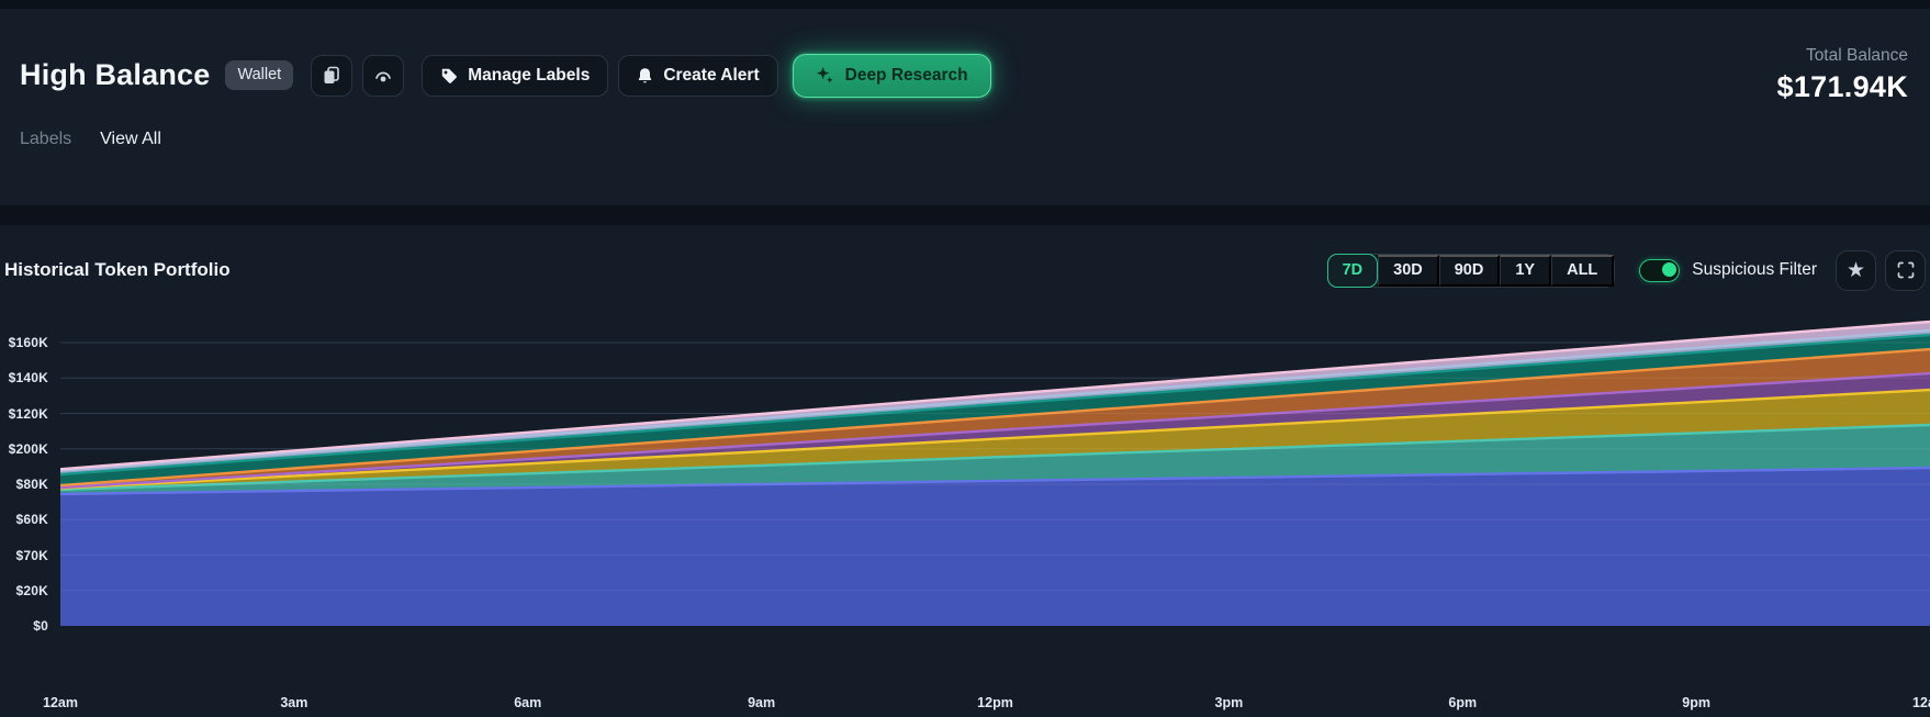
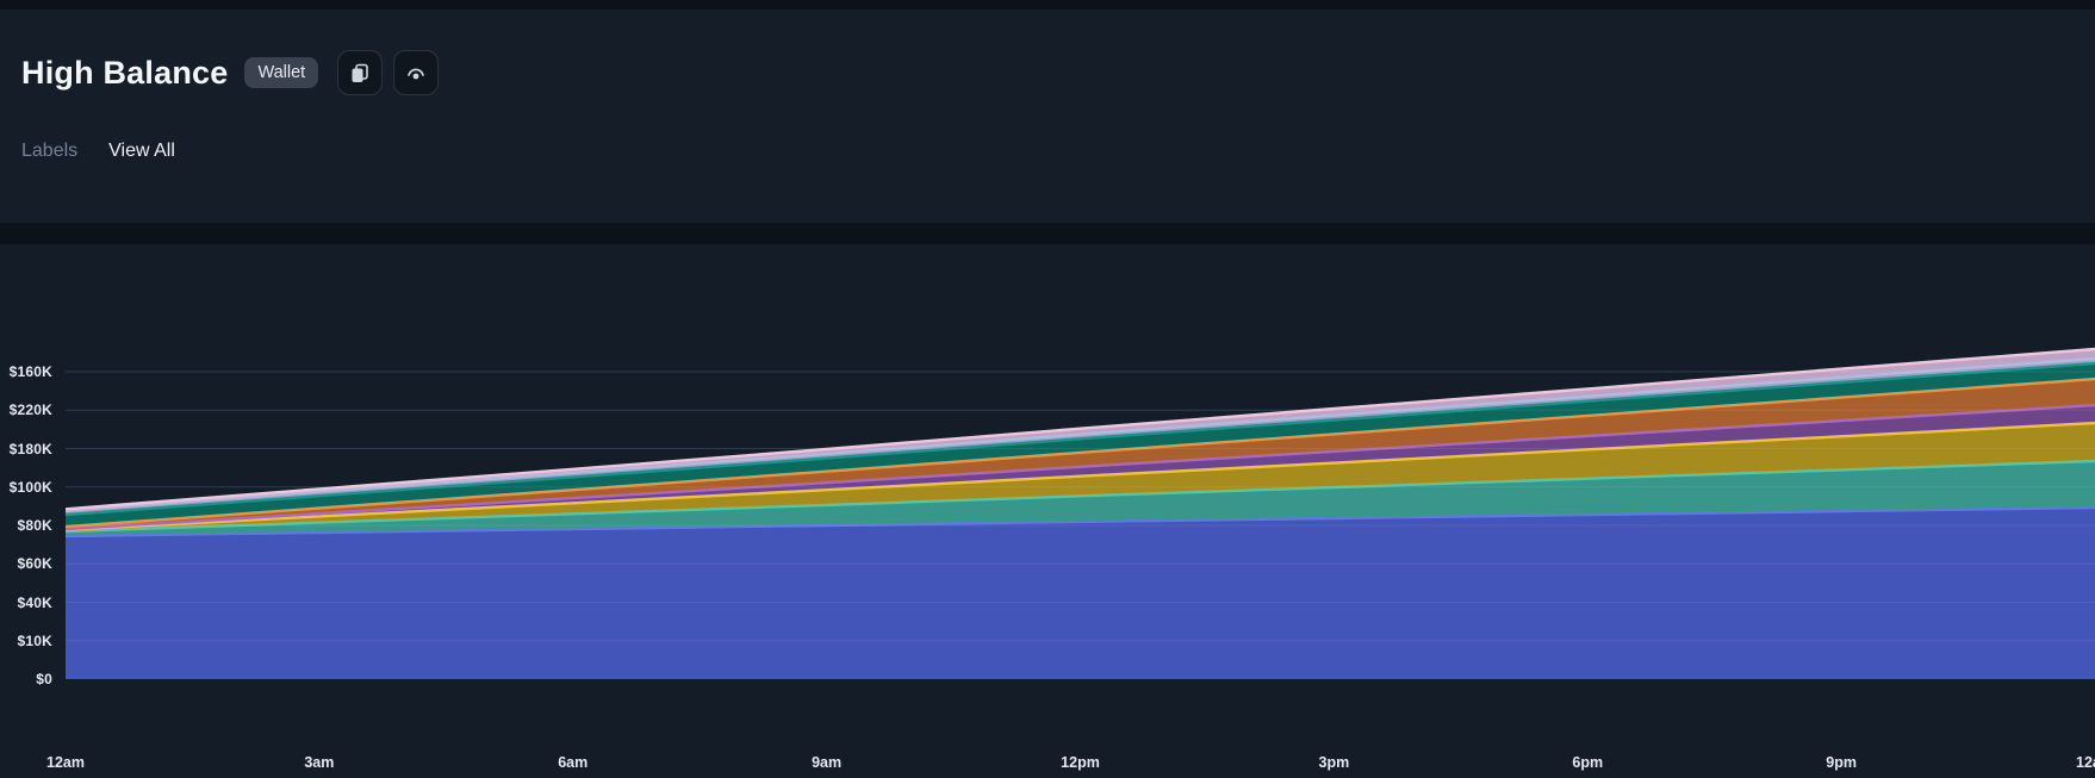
  High Balance
  Wallet
- Manage Labels
- Create Alert
- Deep Research
- Total Balance
- $171.94K
  Labels
  View All
- Historical Token Portfolio
- 7D
- 30D
- 90D
- 1Y
- ALL
- Suspicious Filter
- ★
  $0
- $20K
+ $10K
- $70K
+ $40K
  $60K
  $80K
- $200K
+ $100K
- $120K
+ $180K
- $140K
+ $220K
  $160K
  12am
  3am
  6am
  9am
  12pm
  3pm
  6pm
  9pm
